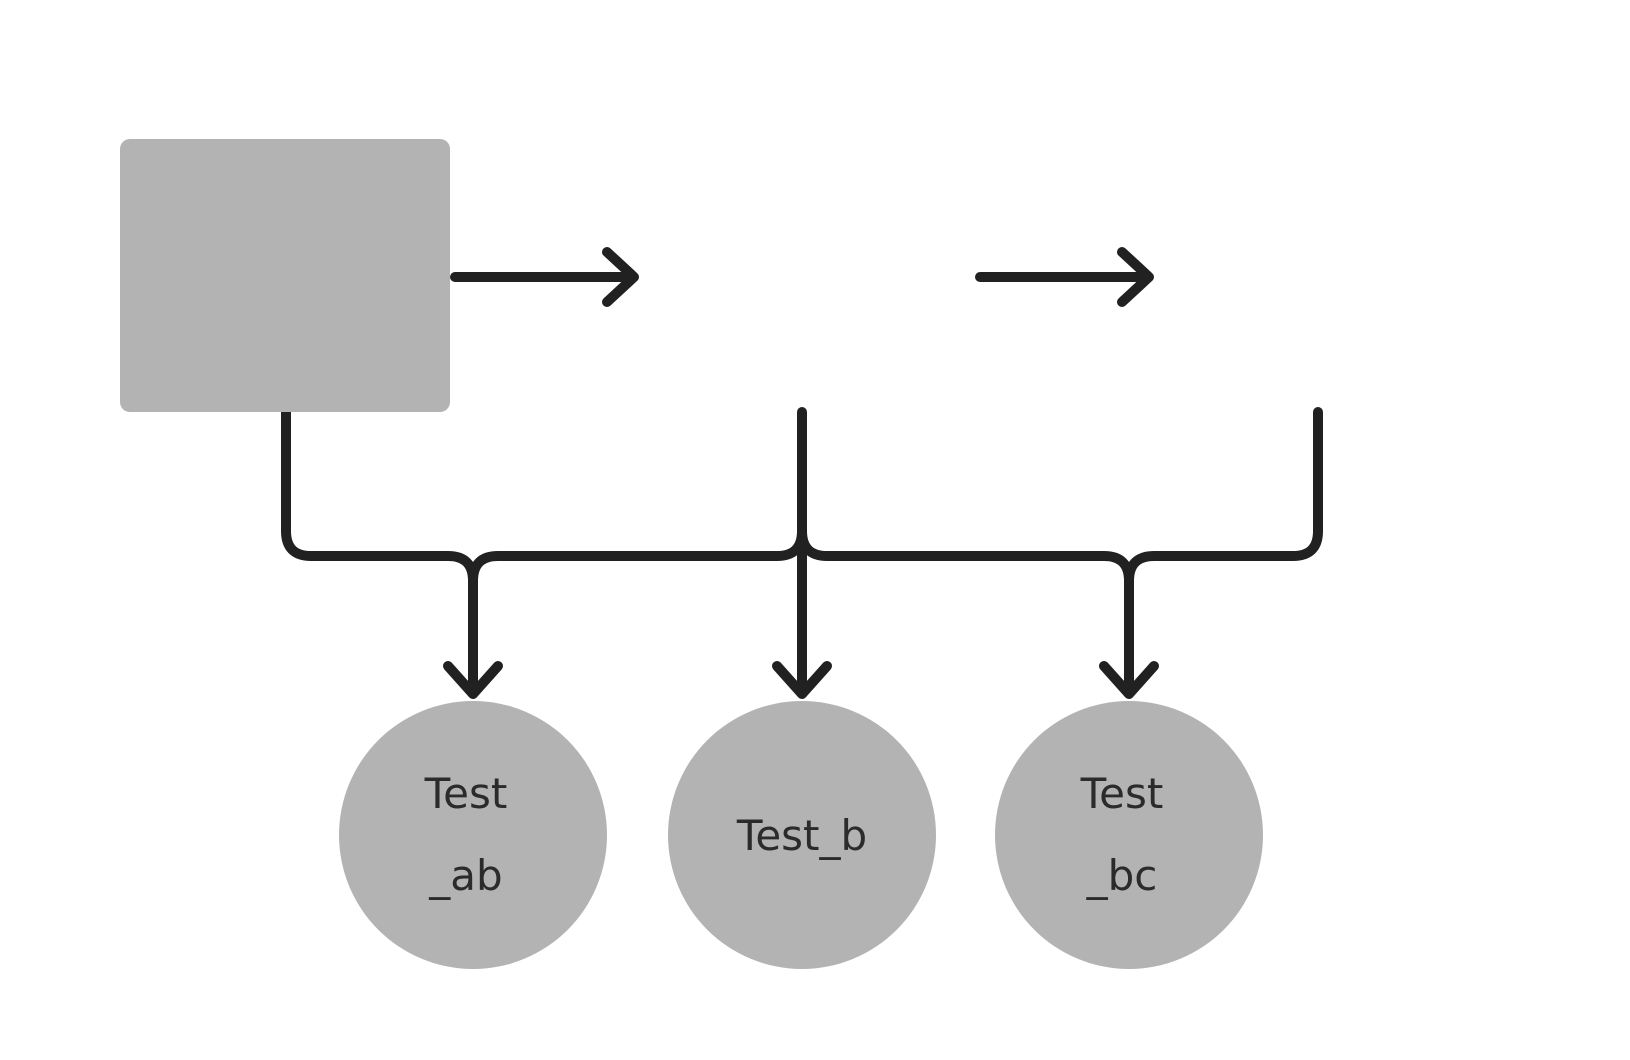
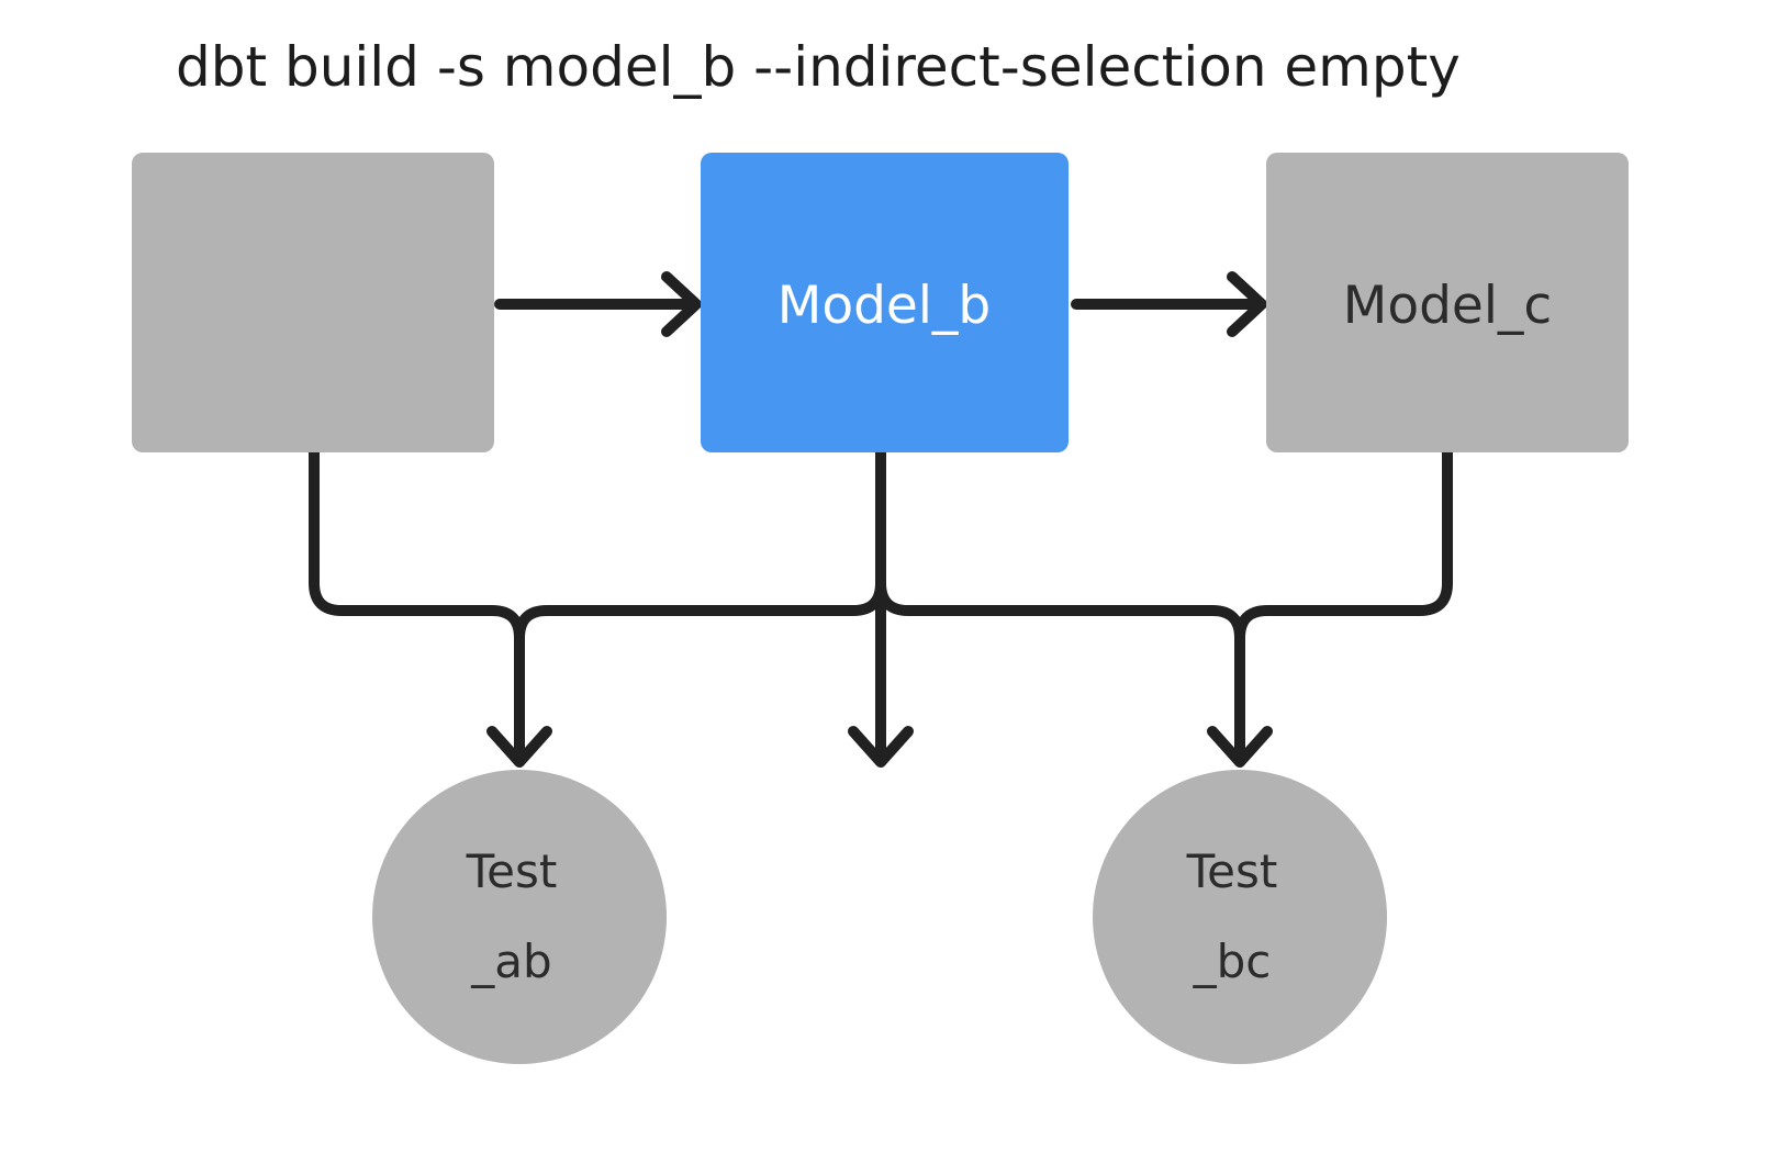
+ dbt build -s model_b --indirect-selection empty
+ Model_b
+ Model_c
  Test
  _ab
- Test_b
  Test
  _bc
